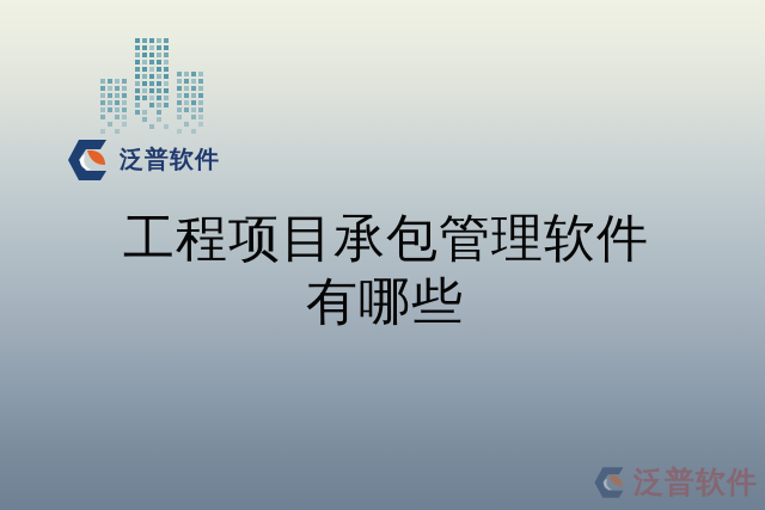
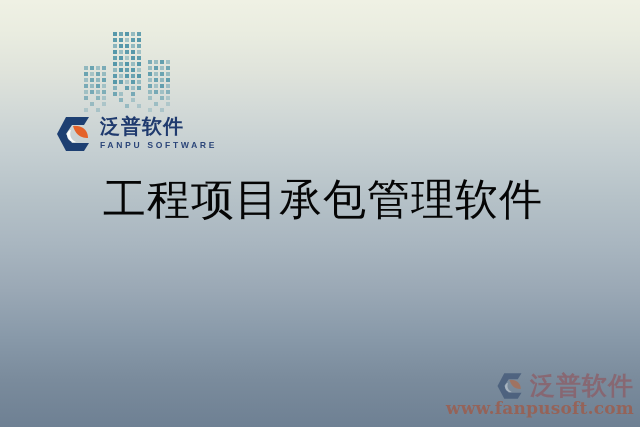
  泛普软件
+ FANPU SOFTWARE
  工程项目承包管理软件
- 有哪些
  泛普软件
+ www.fanpusoft.com
